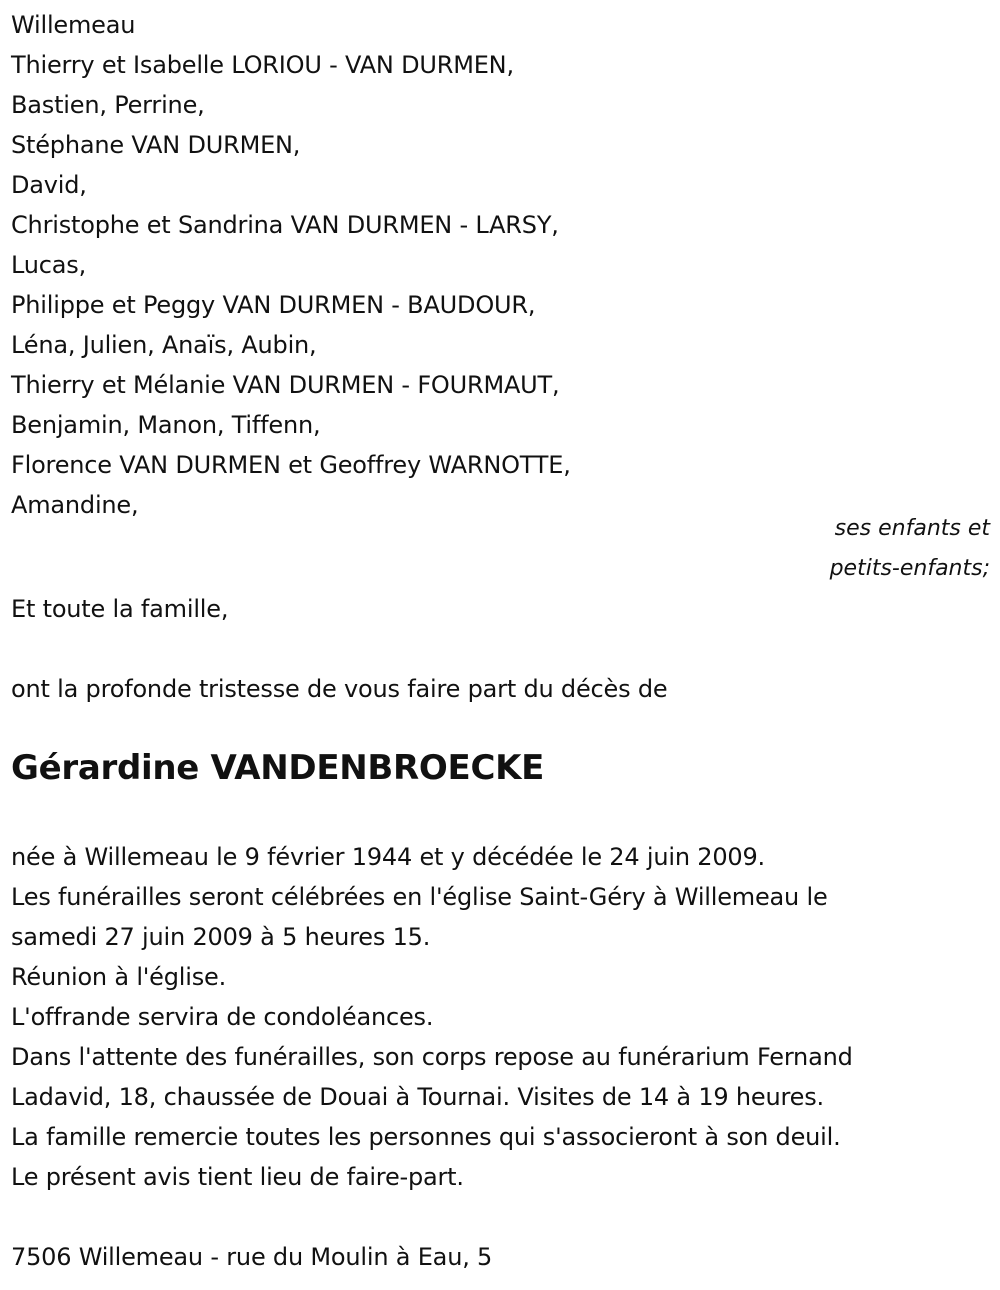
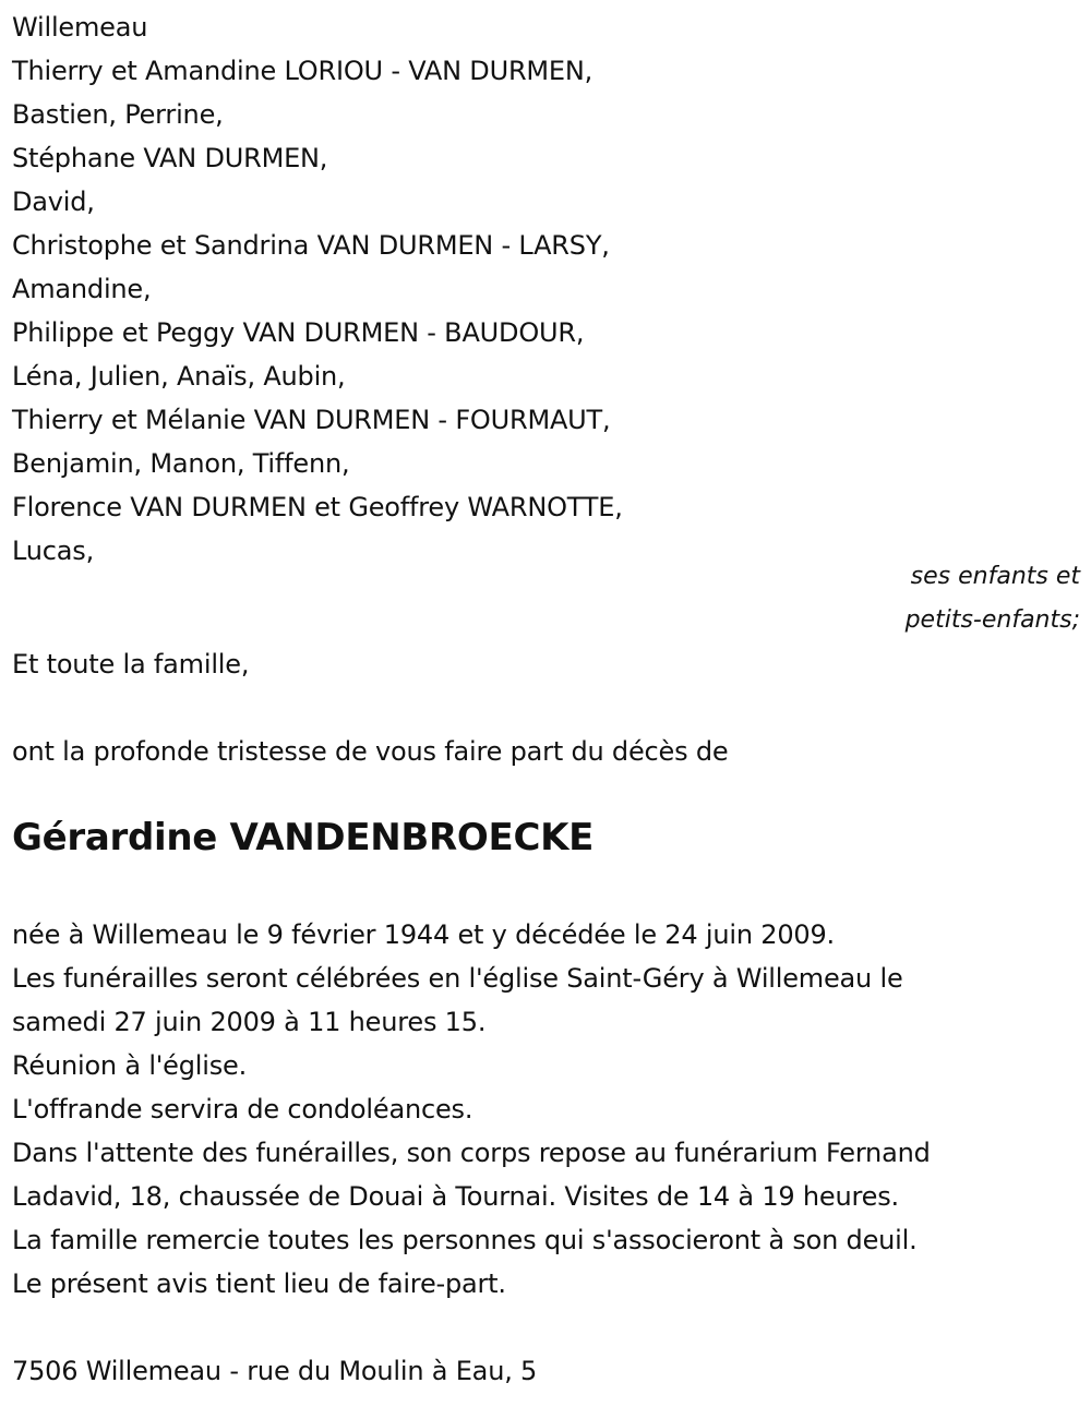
  Willemeau
- Thierry et Isabelle LORIOU - VAN DURMEN,
+ Thierry et Amandine LORIOU - VAN DURMEN,
  Bastien, Perrine,
  Stéphane VAN DURMEN,
  David,
  Christophe et Sandrina VAN DURMEN - LARSY,
- Lucas,
+ Amandine,
  Philippe et Peggy VAN DURMEN - BAUDOUR,
  Léna, Julien, Anaïs, Aubin,
  Thierry et Mélanie VAN DURMEN - FOURMAUT,
  Benjamin, Manon, Tiffenn,
  Florence VAN DURMEN et Geoffrey WARNOTTE,
- Amandine,
+ Lucas,
  ses enfants et
  petits-enfants;
  Et toute la famille,
  ont la profonde tristesse de vous faire part du décès de
  Gérardine VANDENBROECKE
  née à Willemeau le 9 février 1944 et y décédée le 24 juin 2009.
  Les funérailles seront célébrées en l'église Saint-Géry à Willemeau le
- samedi 27 juin 2009 à 5 heures 15.
+ samedi 27 juin 2009 à 11 heures 15.
  Réunion à l'église.
  L'offrande servira de condoléances.
  Dans l'attente des funérailles, son corps repose au funérarium Fernand
  Ladavid, 18, chaussée de Douai à Tournai. Visites de 14 à 19 heures.
  La famille remercie toutes les personnes qui s'associeront à son deuil.
  Le présent avis tient lieu de faire-part.
  7506 Willemeau - rue du Moulin à Eau, 5
